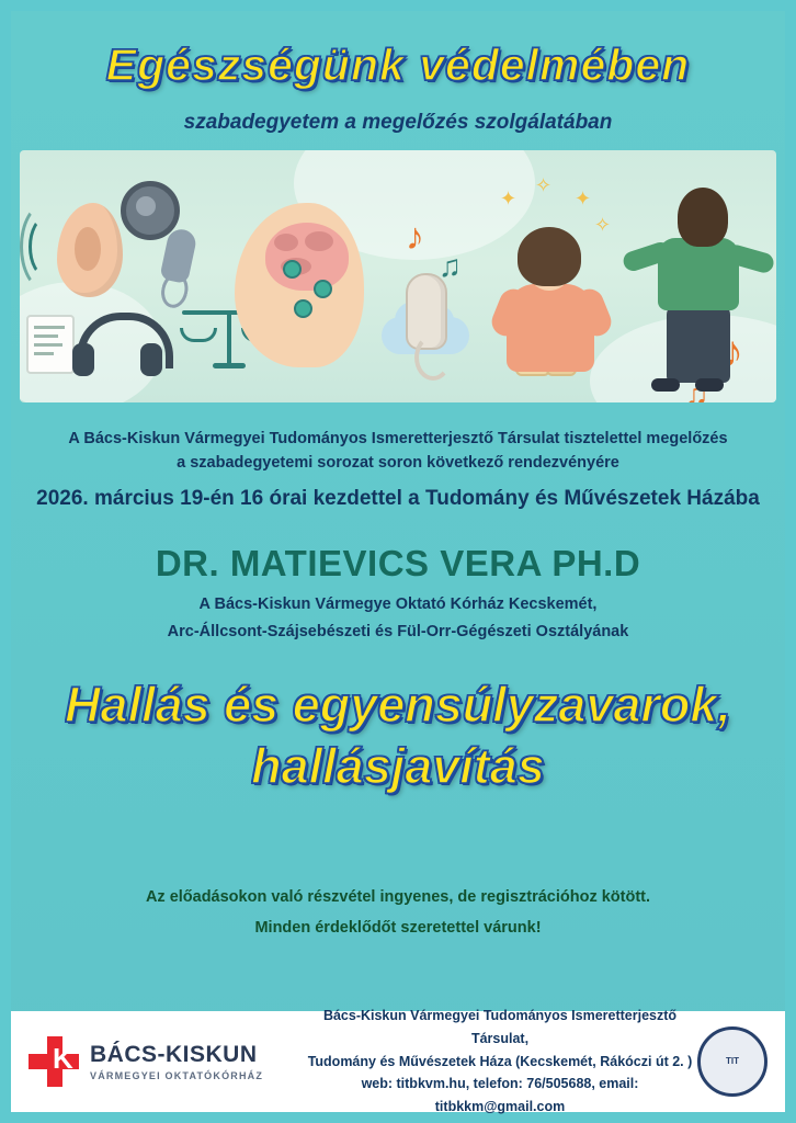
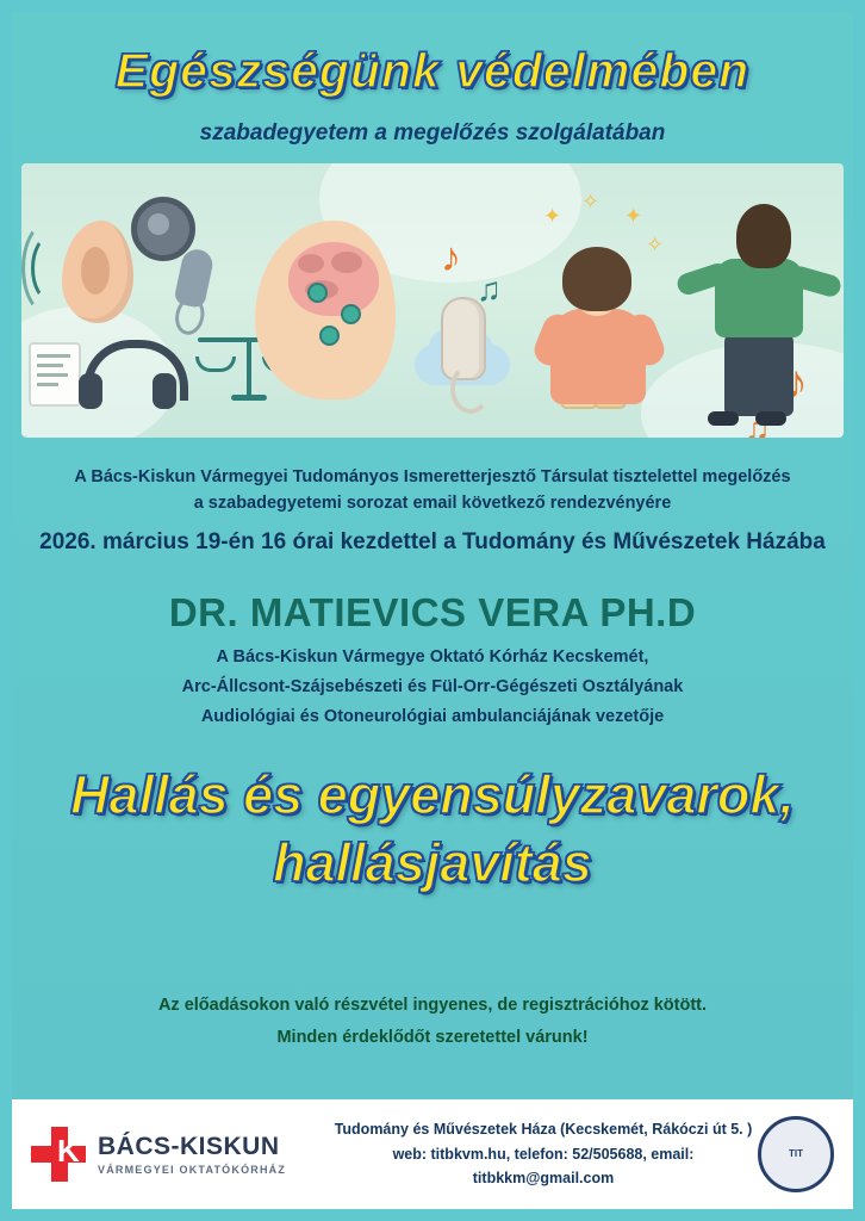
  Egészségünk védelmében
  szabadegyetem a megelőzés szolgálatában
  ♪
  ♫
  ♪
  ♫
  ✦
  ✧
  ✦
  ✧
  A Bács-Kiskun Vármegyei Tudományos Ismeretterjesztő Társulat tisztelettel megelőzés
- a szabadegyetemi sorozat soron következő rendezvényére
+ a szabadegyetemi sorozat email következő rendezvényére
  2026. március 19-én 16 órai kezdettel a Tudomány és Művészetek Házába
  DR. MATIEVICS VERA PH.D
  A Bács-Kiskun Vármegye Oktató Kórház Kecskemét,
  Arc-Állcsont-Szájsebészeti és Fül-Orr-Gégészeti Osztályának
+ Audiológiai és Otoneurológiai ambulanciájának vezetője
  Hallás és egyensúlyzavarok,
  hallásjavítás
  Az előadásokon való részvétel ingyenes, de regisztrációhoz kötött.
  Minden érdeklődőt szeretettel várunk!
  K
  BÁCS-KISKUN
  VÁRMEGYEI OKTATÓKÓRHÁZ
- Bács-Kiskun Vármegyei Tudományos Ismeretterjesztő Társulat,
- Tudomány és Művészetek Háza (Kecskemét, Rákóczi út 2. )
+ Tudomány és Művészetek Háza (Kecskemét, Rákóczi út 5. )
- web: titbkvm.hu, telefon: 76/505688, email: titbkkm@gmail.com
+ web: titbkvm.hu, telefon: 52/505688, email: titbkkm@gmail.com
  TIT
